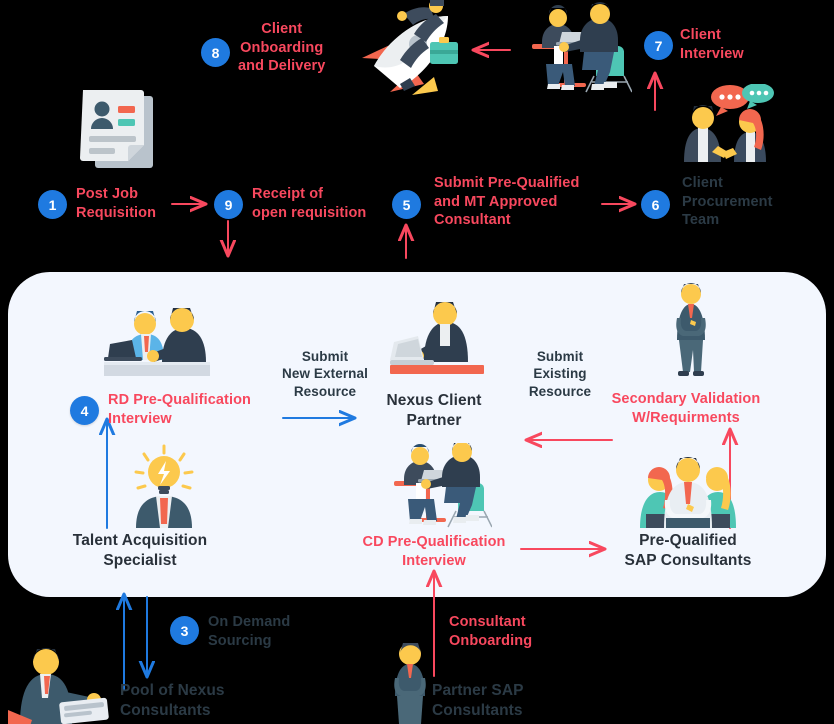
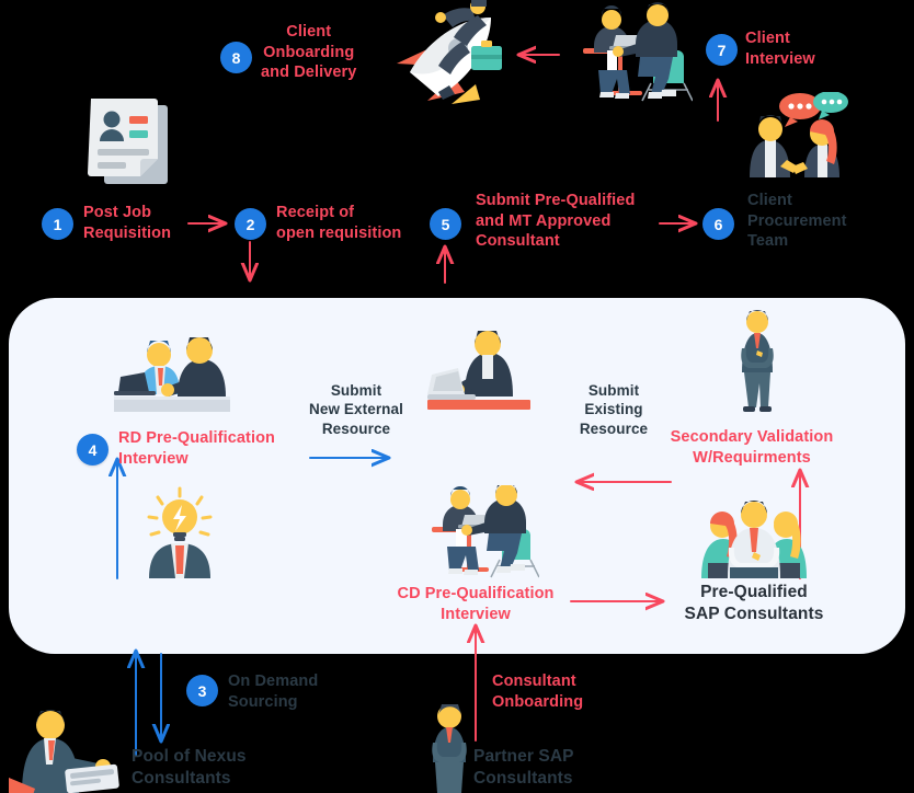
  1
- 9
+ 2
  3
  4
  5
  6
  7
  8
  Post Job
  Requisition
  Receipt of
  open requisition
  On Demand
  Sourcing
  RD Pre-Qualification
  Interview
  Submit Pre-Qualified
  and MT Approved
  Consultant
  Client
  Procurement
  Team
  Client
  Interview
  Client
  Onboarding
  and Delivery
- Nexus Client
- Partner
- Talent Acquisition
- Specialist
  CD Pre-Qualification
  Interview
  Pre-Qualified
  SAP Consultants
  Secondary Validation
  W/Requirments
  Pool of Nexus
  Consultants
  Partner SAP
  Consultants
  Consultant
  Onboarding
  Submit
  New External
  Resource
  Submit
  Existing
  Resource
